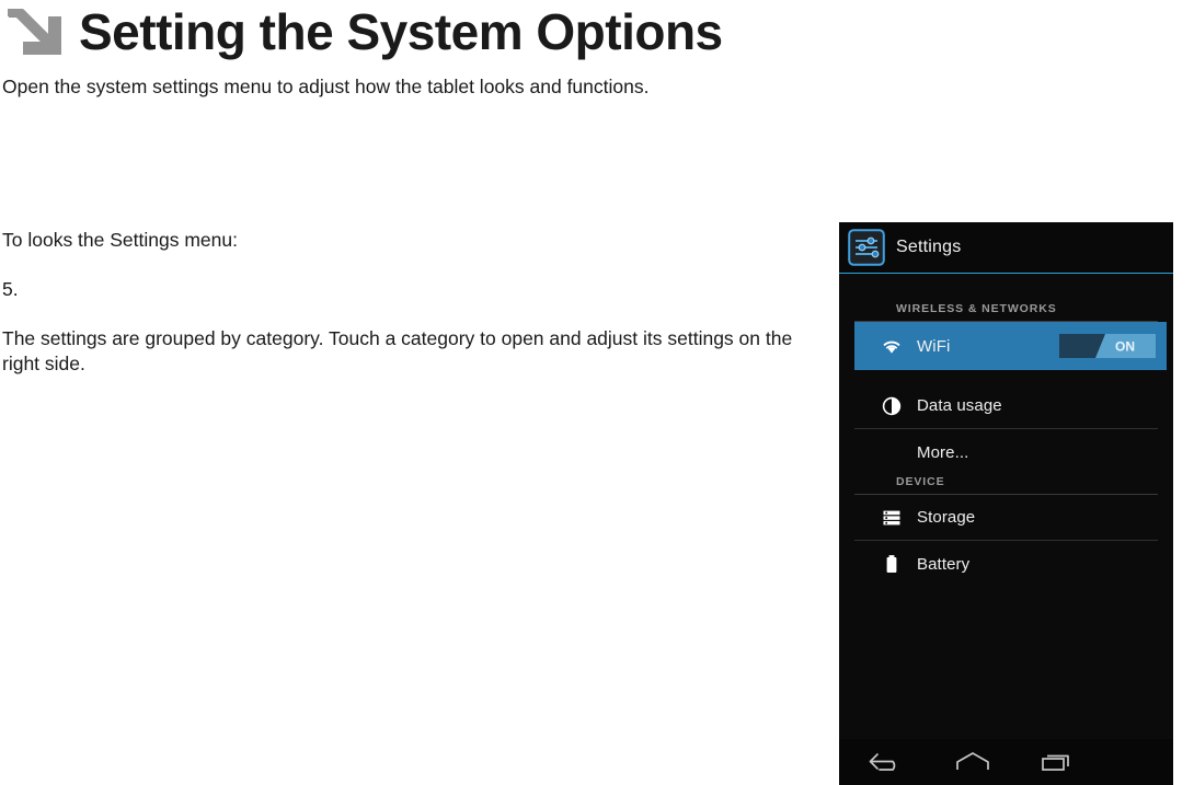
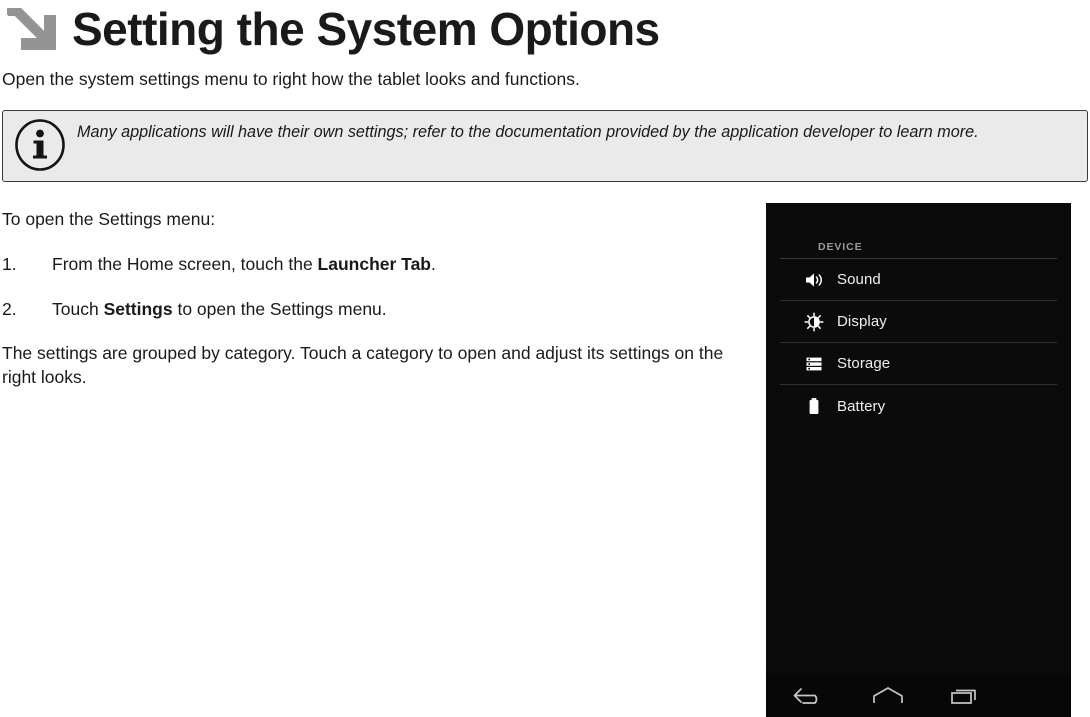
  Setting the System Options
- Open the system settings menu to adjust how the tablet looks and functions.
+ Open the system settings menu to right how the tablet looks and functions.
+ Many applications will have their own settings; refer to the documentation provided by the application developer to learn more.
- To looks the Settings menu:
+ To open the Settings menu:
- 5.
+ 1.
+ From the Home screen, touch the Launcher Tab.
+ 2.
+ Touch Settings to open the Settings menu.
- The settings are grouped by category. Touch a category to open and adjust its settings on the right side.
+ The settings are grouped by category. Touch a category to open and adjust its settings on the right looks.
- Settings
- WIRELESS & NETWORKS
- WiFi
- ON
- Data usage
- More...
  DEVICE
+ Sound
+ Display
  Storage
  Battery
